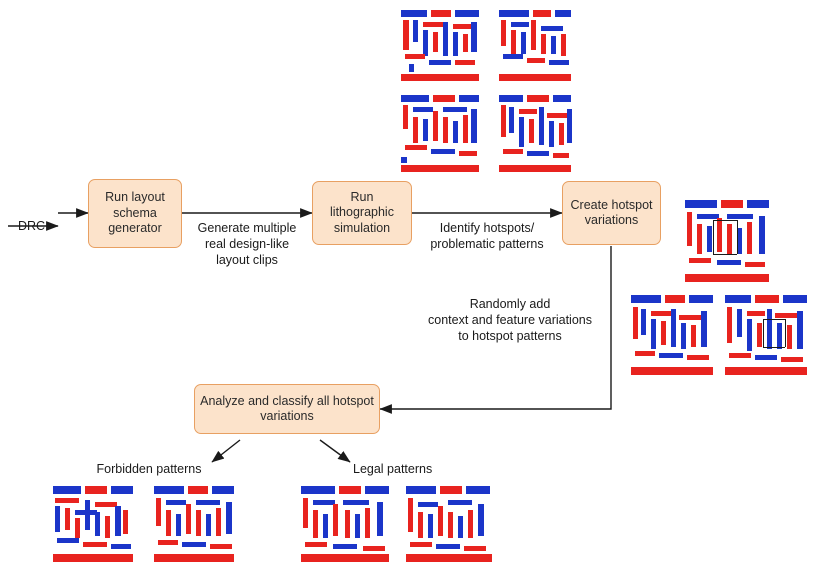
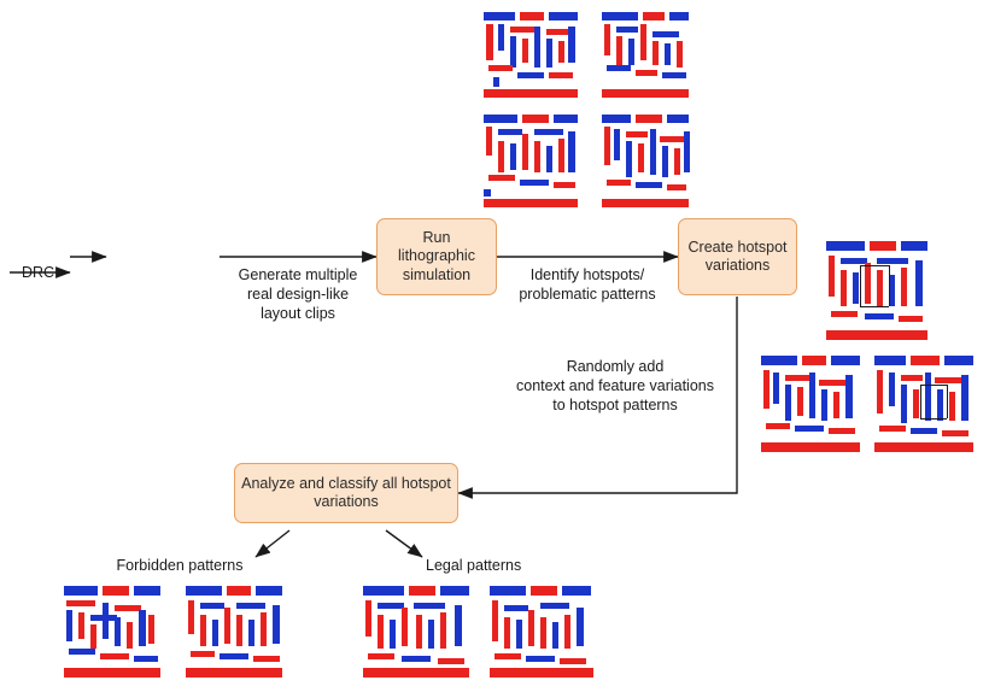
  DRC
- Run layout schema generator
  Run lithographic simulation
  Create hotspot variations
  Analyze and classify all hotspot variations
  Generate multiple
  real design-like
  layout clips
  Identify hotspots/
  problematic patterns
  Randomly add
  context and feature variations
  to hotspot patterns
  Forbidden patterns
  Legal patterns
